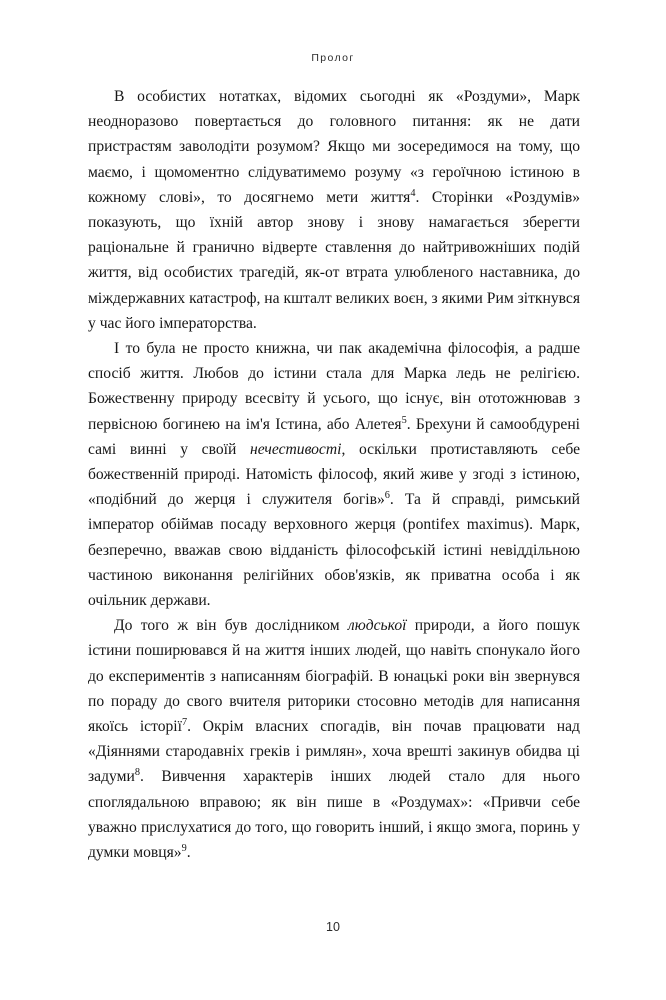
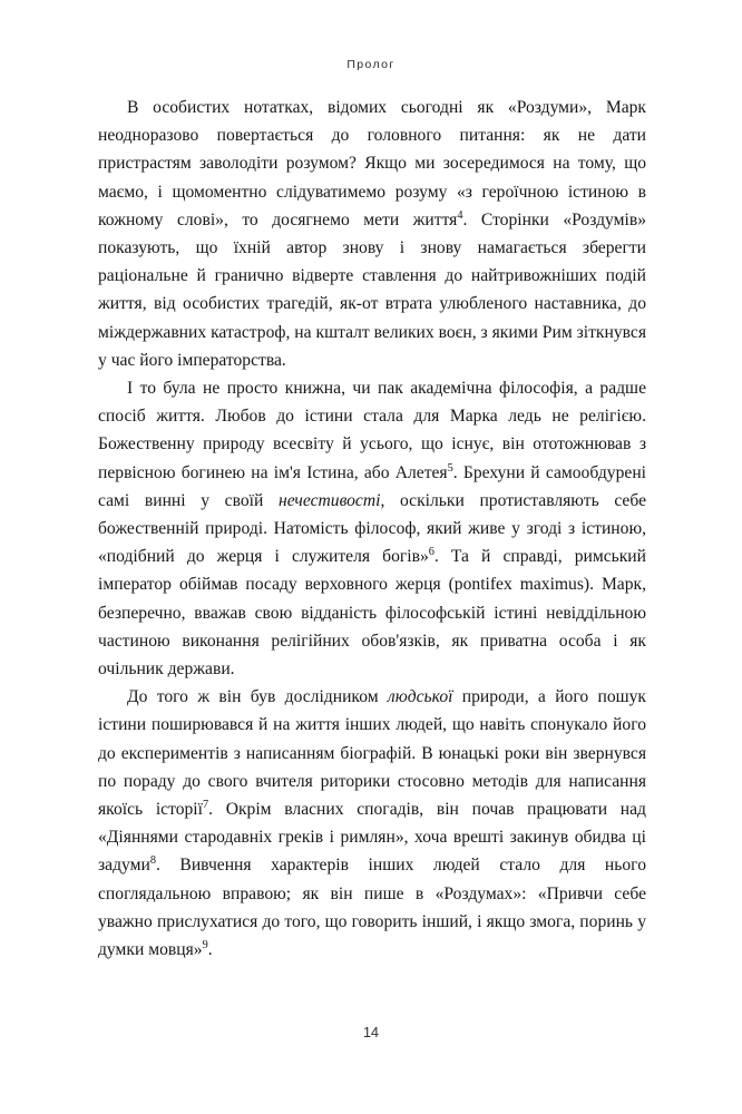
  Пролог
  В особистих нотатках, відомих сьогодні як «Роздуми», Марк неодноразово повертається до головного питання: як не дати пристрастям заволодіти розумом? Якщо ми зосередимося на тому, що маємо, і щомоментно слідуватимемо розуму «з героїчною істиною в кожному слові», то досягнемо мети життя4. Сторінки «Роздумів» показують, що їхній автор знову і знову намагається зберегти раціональне й гранично відверте ставлення до найтривожніших подій життя, від особистих трагедій, як-от втрата улюбленого наставника, до міждержавних катастроф, на кшталт великих воєн, з якими Рим зіткнувся у час його імператорства.
  І то була не просто книжна, чи пак академічна філософія, а радше спосіб життя. Любов до істини стала для Марка ледь не релігією. Божественну природу всесвіту й усього, що існує, він ототожнював з первісною богинею на ім'я Істина, або Алетея5. Брехуни й самообдурені самі винні у своїй нечестивості, оскільки протиставляють себе божественній природі. Натомість філософ, який живе у згоді з істиною, «подібний до жерця і служителя богів»6. Та й справді, римський імператор обіймав посаду верховного жерця (pontifex maximus). Марк, безперечно, вважав свою відданість філософській істині невіддільною частиною виконання релігійних обов'язків, як приватна особа і як очільник держави.
  До того ж він був дослідником людської природи, а його пошук істини поширювався й на життя інших людей, що навіть спонукало його до експериментів з написанням біографій. В юнацькі роки він звернувся по пораду до свого вчителя риторики стосовно методів для написання якоїсь історії7. Окрім власних спогадів, він почав працювати над «Діяннями стародавніх греків і римлян», хоча врешті закинув обидва ці задуми8. Вивчення характерів інших людей стало для нього споглядальною вправою; як він пише в «Роздумах»: «Привчи себе уважно прислухатися до того, що говорить інший, і якщо змога, поринь у думки мовця»9.
- 10
+ 14
